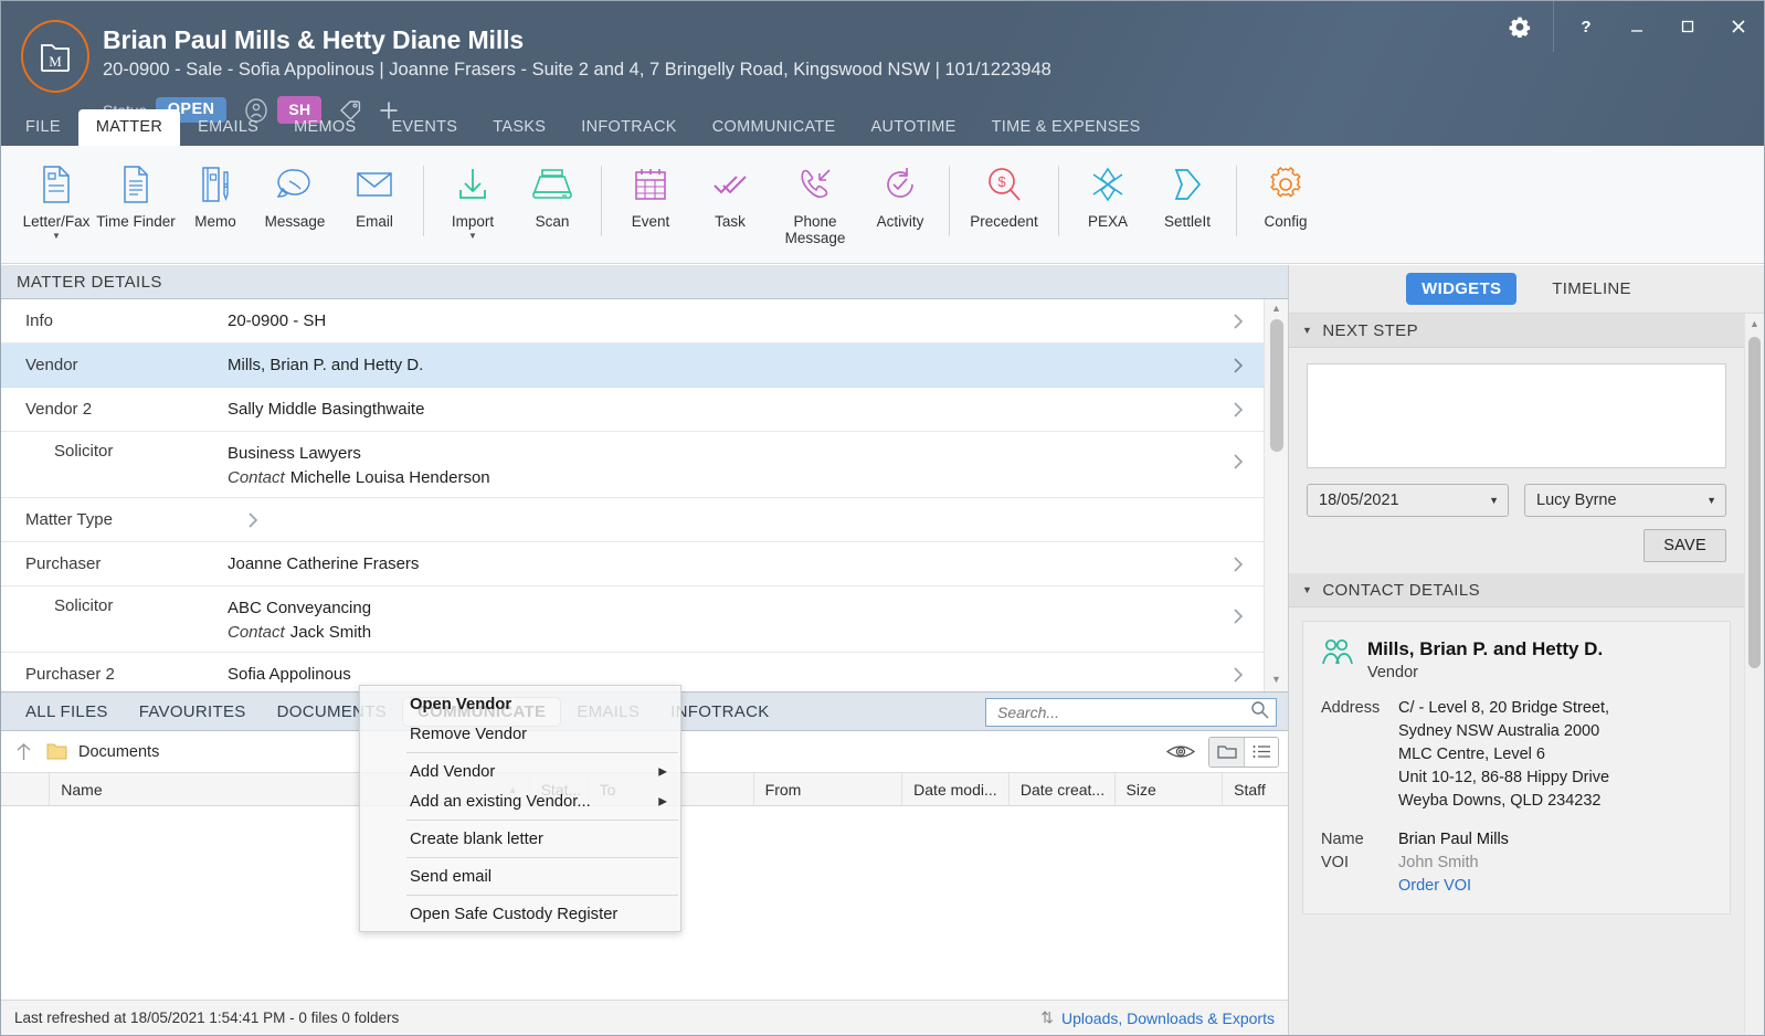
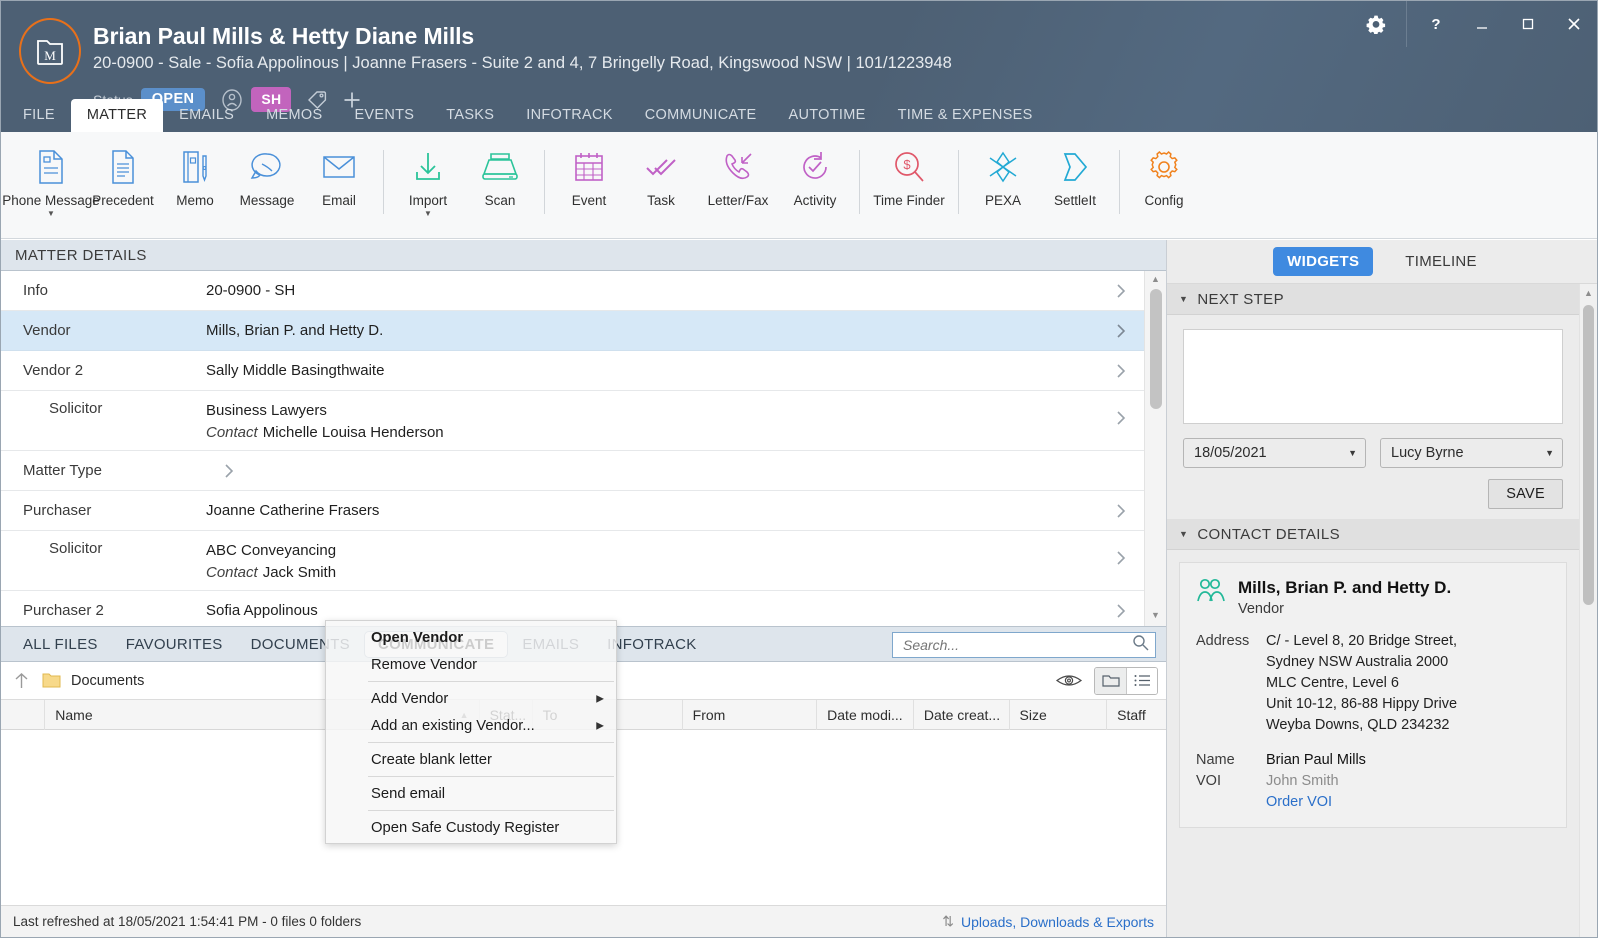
  M
  Brian Paul Mills & Hetty Diane Mills
  20-0900 - Sale - Sofia Appolinous | Joanne Frasers - Suite 2 and 4, 7 Bringelly Road, Kingswood NSW | 101/1223948
  PEN
  SH
  ?
  FILE
  MATTER
  EMAILS
  MEMOS
  EVENTS
  TASKS
  INFOTRACK
  COMMUNICATE
  AUTOTIME
  TIME & EXPENSES
- Letter/Fax
+ Phone Message
  ▼
- Time Finder
+ Precedent
  Memo
  Message
  Email
  Import
  ▼
  Scan
  Event
  Task
- Phone Message
+ Letter/Fax
  Activity
  $
- Precedent
+ Time Finder
  PEXA
  SettleIt
  Config
  MATTER DETAILS
  Info
  20-0900 - SH
  Vendor
  Mills, Brian P. and Hetty D.
  Vendor 2
  Sally Middle Basingthwaite
  Solicitor
  Business Lawyers
  Contact Michelle Louisa Henderson
  Matter Type
  Purchaser
  Joanne Catherine Frasers
  Solicitor
  ABC Conveyancing
  Contact Jack Smith
  Purchaser 2
  Sofia Appolinous
  ▲
  ▼
  ALL FILES
  FAVOURITES
  DOCUMENTS
  COMMUNICATE
  EMAILS
  INFOTRACK
  Search...
  Documents
  Name
  Stat...
  To
  From
  Date modi...
  Date creat...
  Size
  Staff
  Last refreshed at 18/05/2021 1:54:41 PM - 0 files 0 folders
  ⇅
  Uploads, Downloads & Exports
  Open Vendor
  Remove Vendor
  Add Vendor
  ▶
  Add an existing Vendor...
  ▶
  Create blank letter
  Send email
  Open Safe Custody Register
  WIDGETS
  TIMELINE
  ▼
  NEXT STEP
  18/05/2021
  ▼
  Lucy Byrne
  ▼
  SAVE
  ▼
  CONTACT DETAILS
  Mills, Brian P. and Hetty D.
  Vendor
  Address
  C/ - Level 8, 20 Bridge Street,
  Sydney NSW Australia 2000
  MLC Centre, Level 6
  Unit 10-12, 86-88 Hippy Drive
  Weyba Downs, QLD 234232
  Name
  Brian Paul Mills
  VOI
  John Smith
  Order VOI
  ▲
